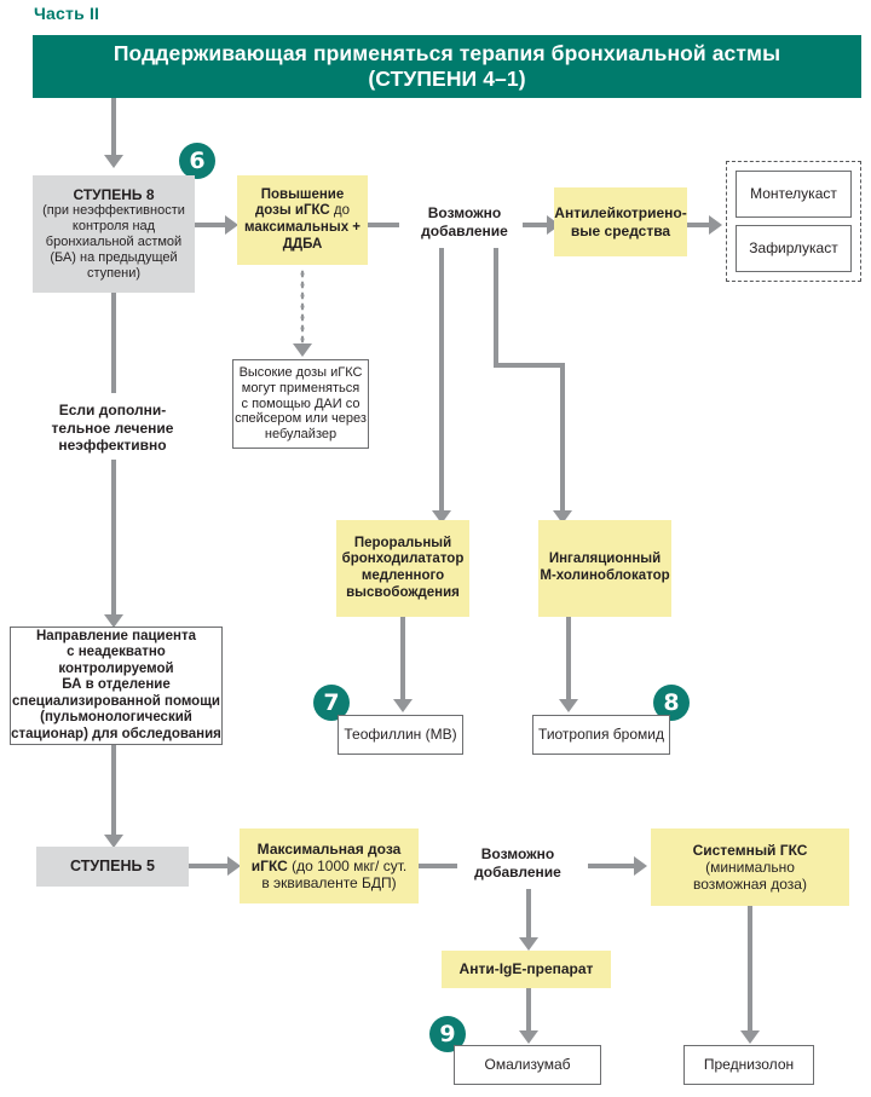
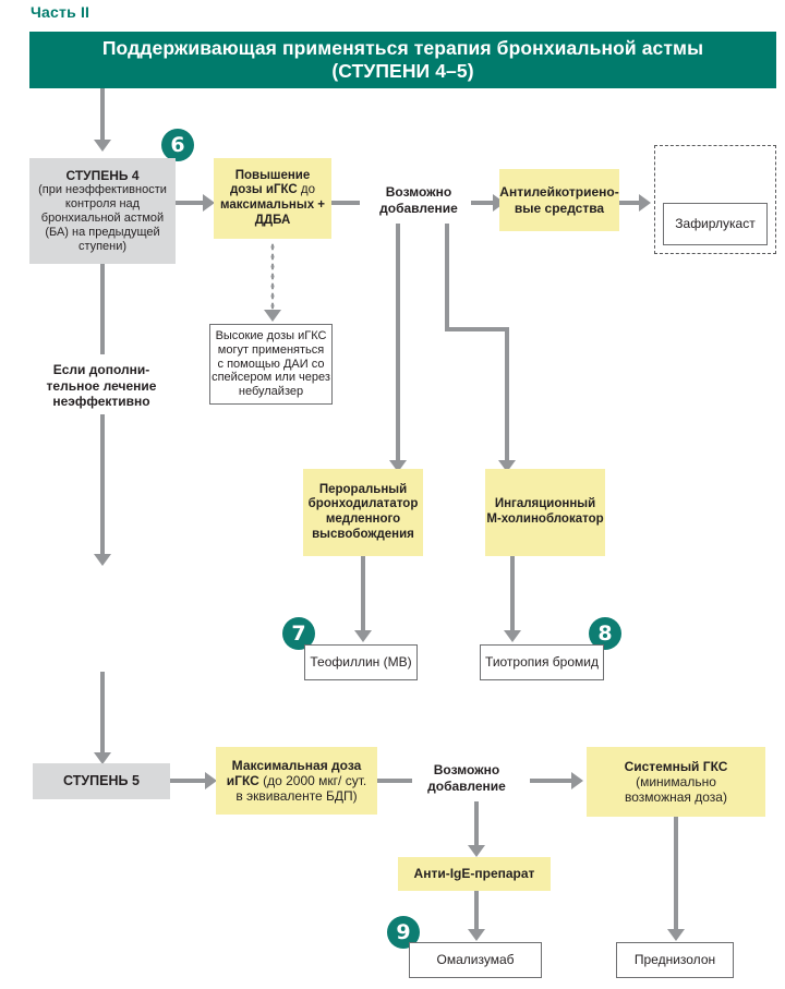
  Часть II
  Поддерживающая применяться терапия бронхиальной астмы
- (СТУПЕНИ 4–1)
+ (СТУПЕНИ 4–5)
  6
- СТУПЕНЬ 8
+ СТУПЕНЬ 4
  (при неэффективности
  контроля над
  бронхиальной астмой
  (БА) на предыдущей
  ступени)
  Повышение
  дозы иГКС до
  максимальных +
  ДДБА
  Высокие дозы иГКС
  могут применяться
  с помощью ДАИ со
  спейсером или через
  небулайзер
  Возможно
  добавление
  Антилейкотриено-
  вые средства
- Монтелукаст
  Зафирлукаст
  Если дополни-
  тельное лечение
  неэффективно
- Направление пациента
- с неадекватно контролируемой
- БА в отделение
- специализированной помощи
- (пульмонологический
- стационар) для обследования
  Пероральный
  бронходилататор
  медленного
  высвобождения
  Ингаляционный
  М-холиноблокатор
  7
  8
  Теофиллин (МВ)
  Тиотропия бромид
  СТУПЕНЬ 5
  Максимальная доза
- иГКС (до 1000 мкг/ сут.
+ иГКС (до 2000 мкг/ сут.
  в эквиваленте БДП)
  Возможно
  добавление
  Системный ГКС
  (минимально
  возможная доза)
  Преднизолон
  Анти-IgE-препарат
  9
  Омализумаб
